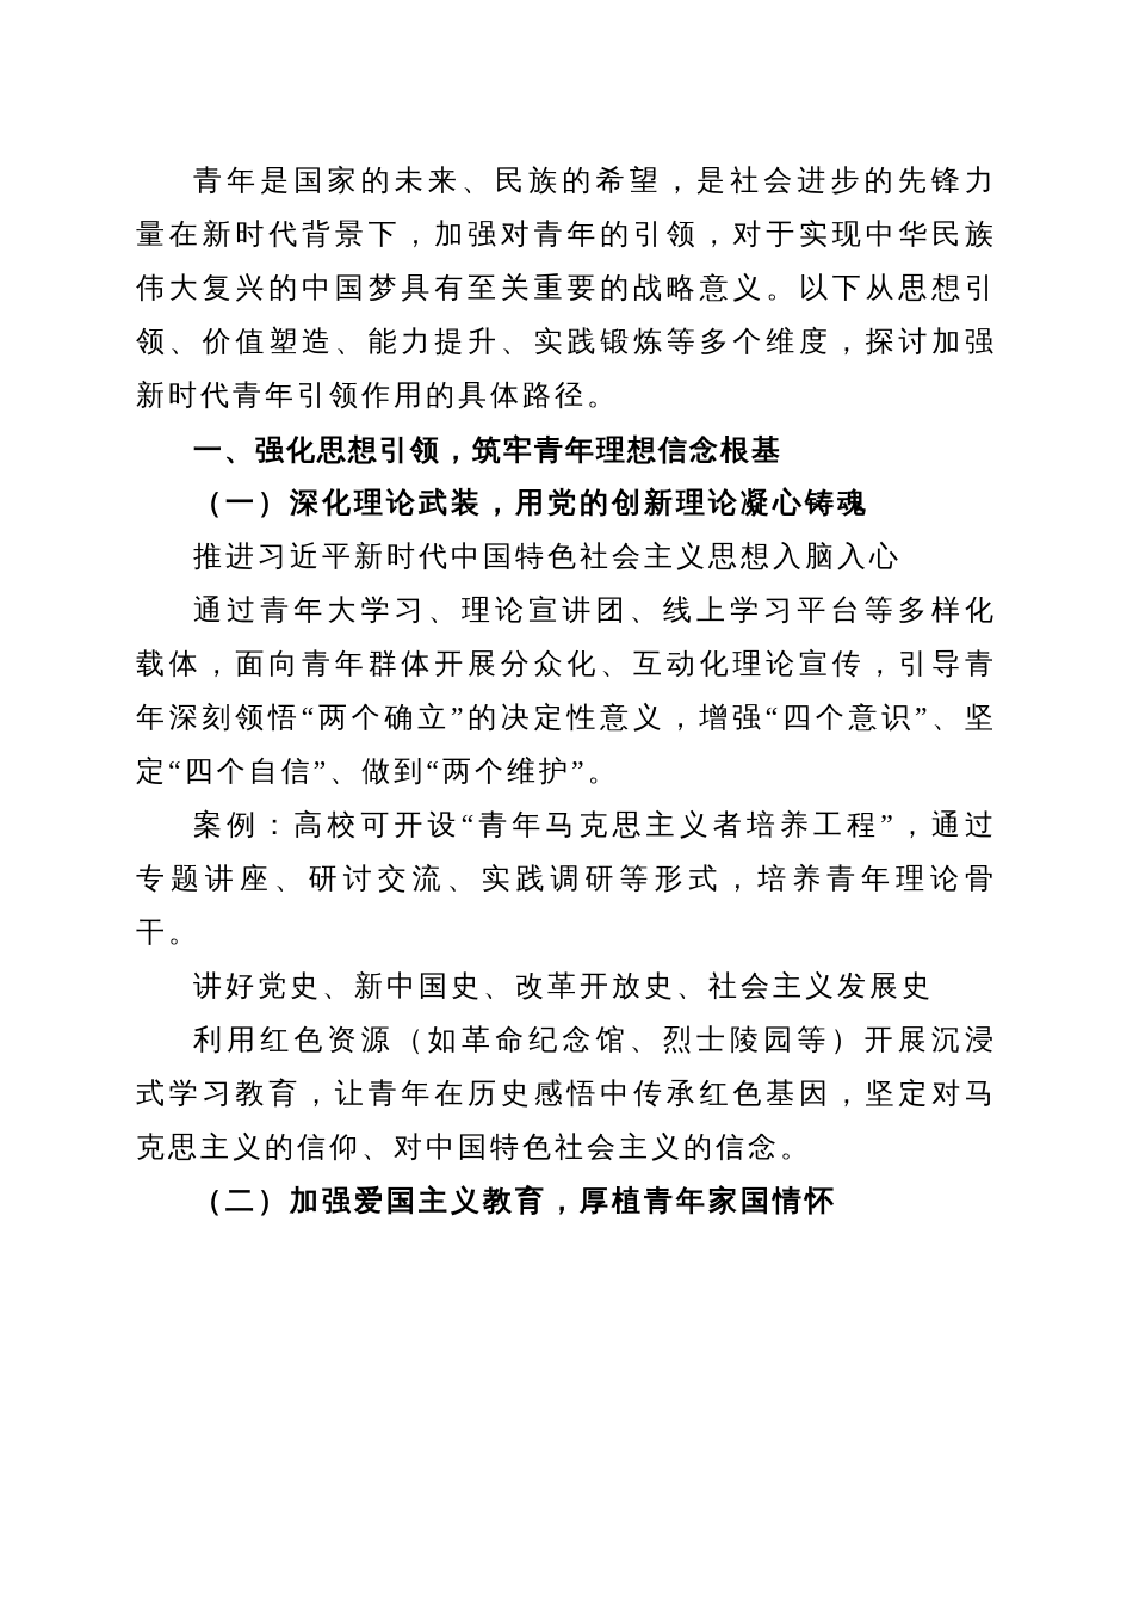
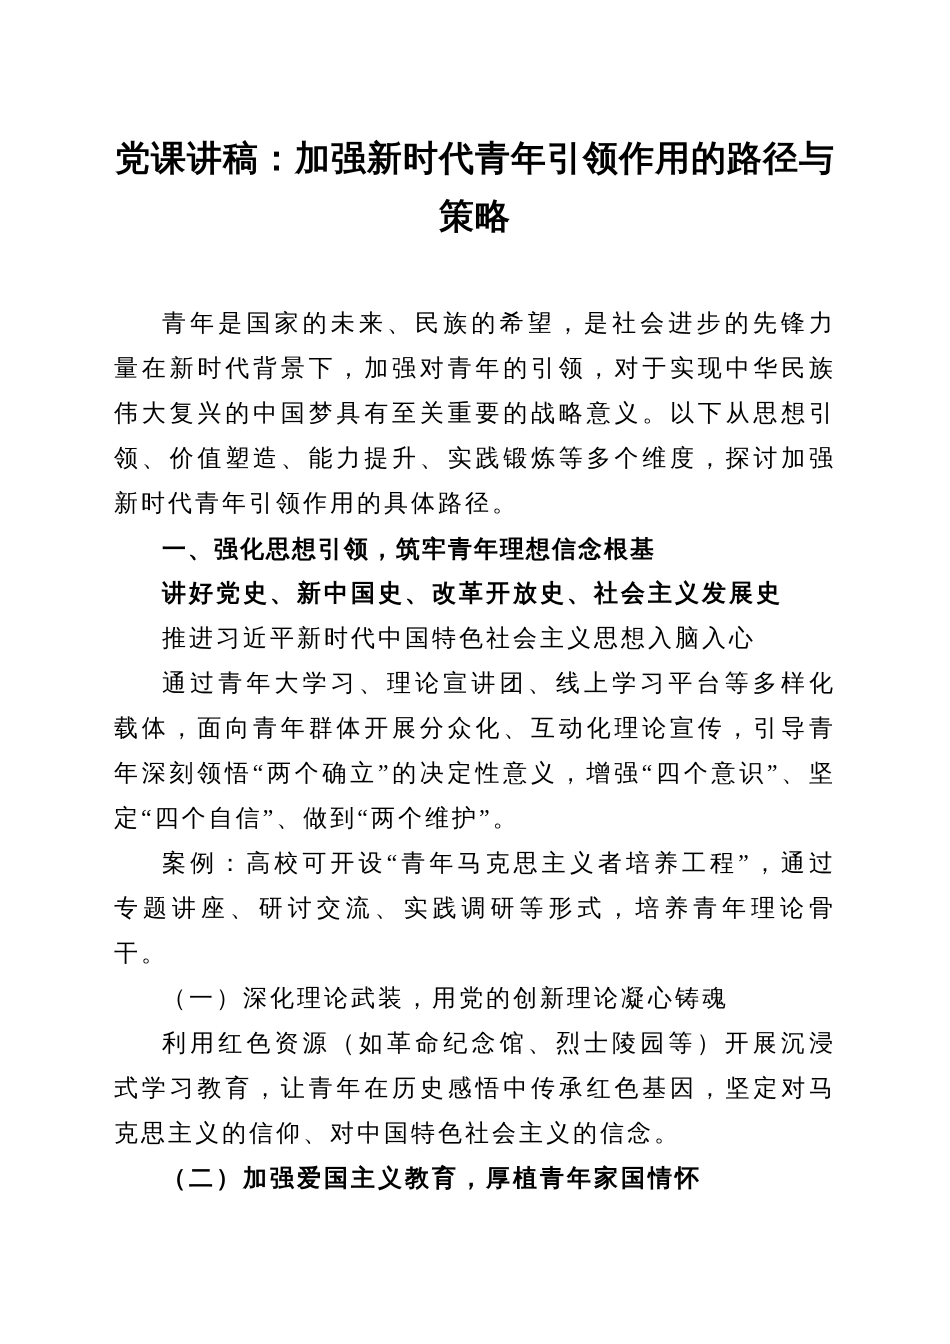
+ 党课讲稿：加强新时代青年引领作用的路径与策略
  青年是国家的未来、民族的希望，是社会进步的先锋力量在新时代背景下，加强对青年的引领，对于实现中华民族伟大复兴的中国梦具有至关重要的战略意义。以下从思想引领、价值塑造、能力提升、实践锻炼等多个维度，探讨加强新时代青年引领作用的具体路径。
  一、强化思想引领，筑牢青年理想信念根基
- （一）深化理论武装，用党的创新理论凝心铸魂
+ 讲好党史、新中国史、改革开放史、社会主义发展史
  推进习近平新时代中国特色社会主义思想入脑入心
  通过青年大学习、理论宣讲团、线上学习平台等多样化载体，面向青年群体开展分众化、互动化理论宣传，引导青年深刻领悟“两个确立”的决定性意义，增强“四个意识”、坚定“四个自信”、做到“两个维护”。
  案例：高校可开设“青年马克思主义者培养工程”，通过专题讲座、研讨交流、实践调研等形式，培养青年理论骨干。
- 讲好党史、新中国史、改革开放史、社会主义发展史
+ （一）深化理论武装，用党的创新理论凝心铸魂
  利用红色资源（如革命纪念馆、烈士陵园等）开展沉浸式学习教育，让青年在历史感悟中传承红色基因，坚定对马克思主义的信仰、对中国特色社会主义的信念。
  （二）加强爱国主义教育，厚植青年家国情怀
